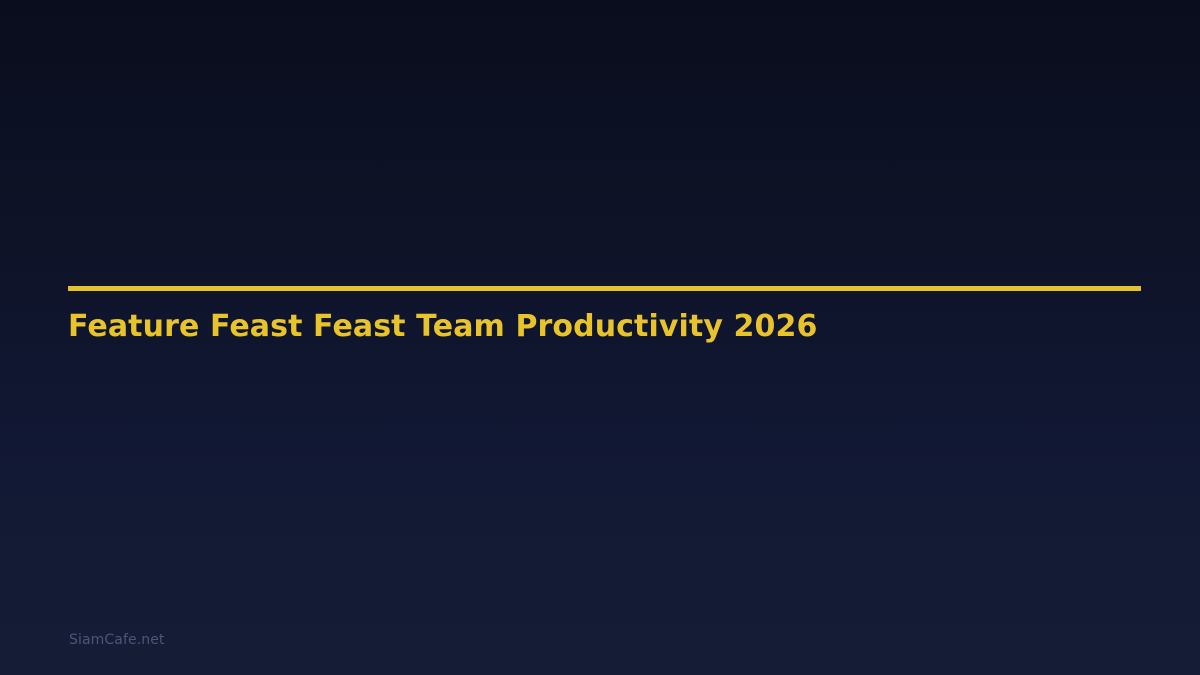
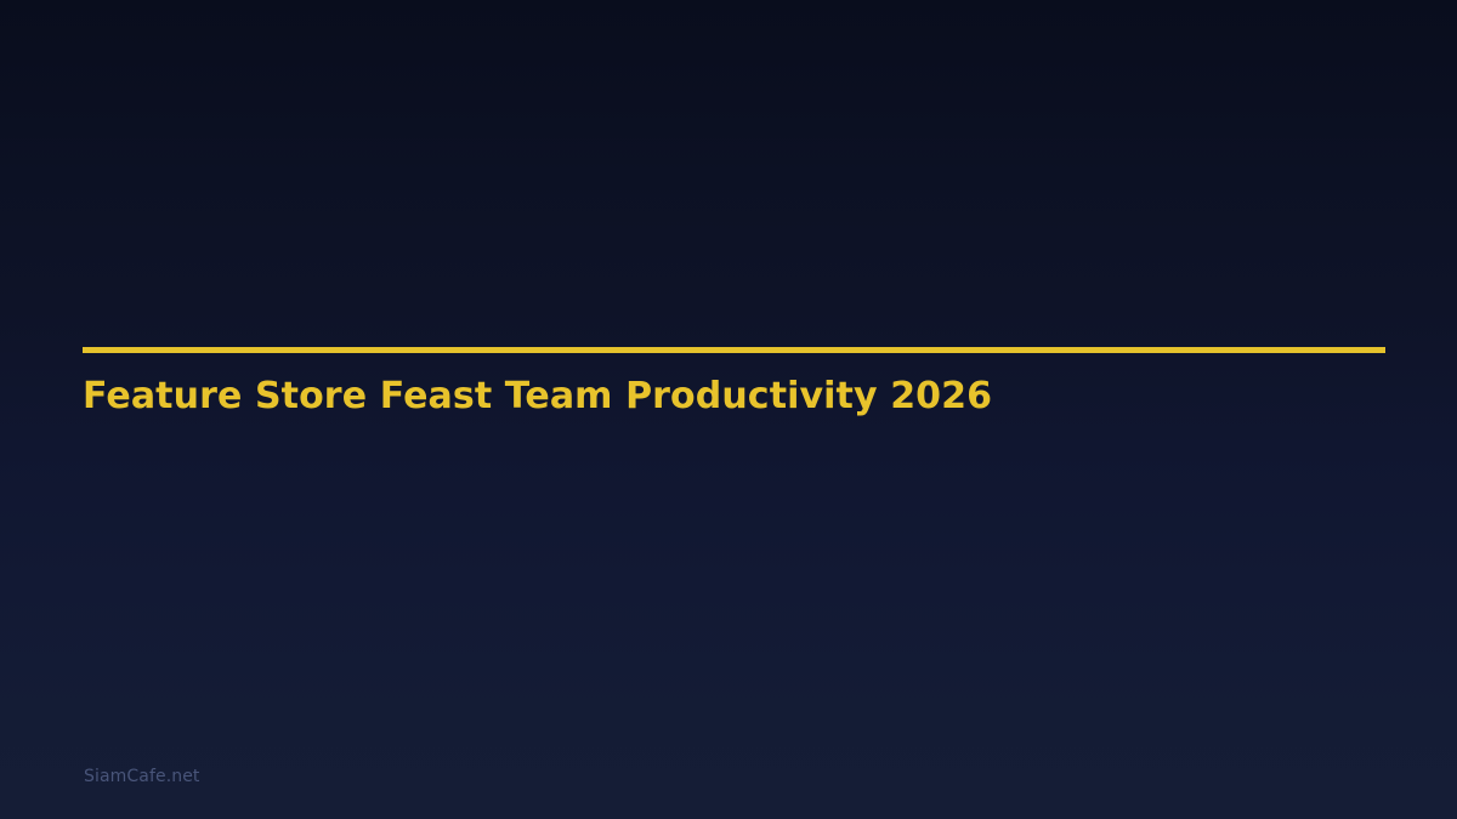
- Feature Feast Feast Team Productivity 2026
+ Feature Store Feast Team Productivity 2026
  SiamCafe.net
